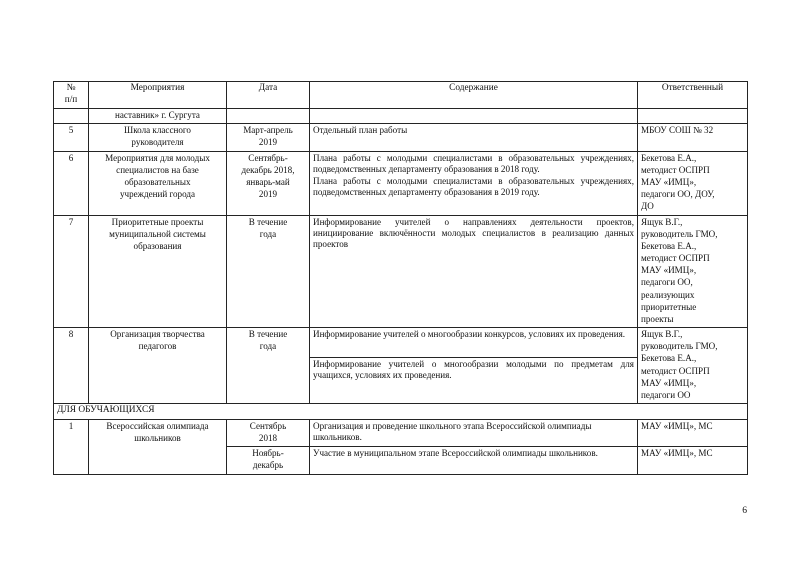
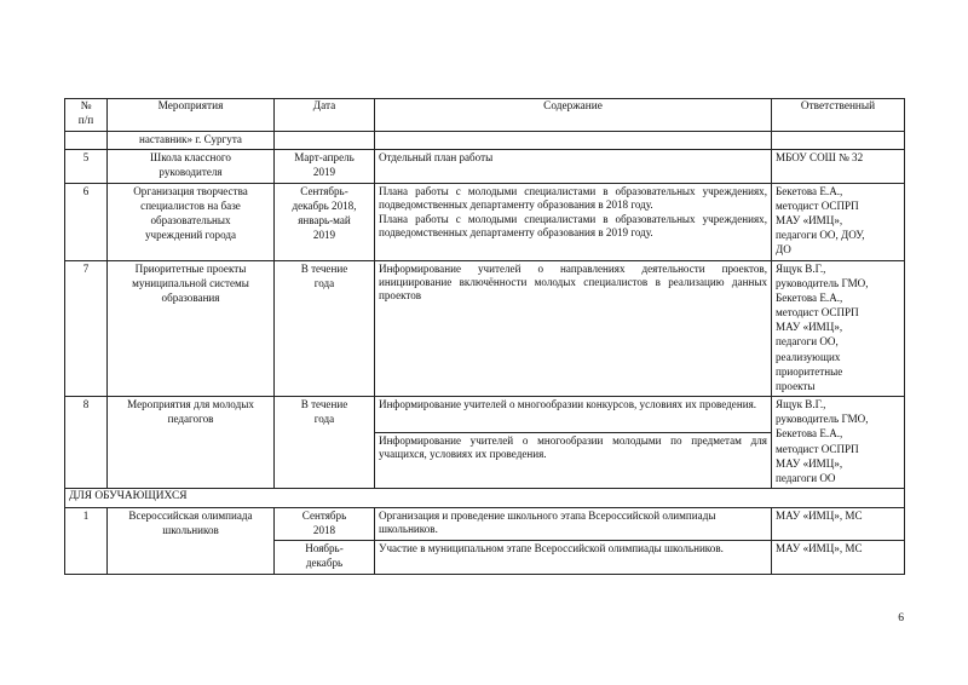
  № п/п	Мероприятия	Дата	Содержание	Ответственный
  	наставник» г. Сургута
  5	Школа классного руководителя	Март-апрель 2019	Отдельный план работы	МБОУ СОШ № 32
- 6	Мероприятия для молодых специалистов на базе образовательных учреждений города	Сентябрь- декабрь 2018, январь-май 2019	Плана работы с молодыми специалистами в образовательных учреждениях, подведомственных департаменту образования в 2018 году. Плана работы с молодыми специалистами в образовательных учреждениях, подведомственных департаменту образования в 2019 году.	Бекетова Е.А., методист ОСПРП МАУ «ИМЦ», педагоги ОО, ДОУ, ДО
+ 6	Организация творчества специалистов на базе образовательных учреждений города	Сентябрь- декабрь 2018, январь-май 2019	Плана работы с молодыми специалистами в образовательных учреждениях, подведомственных департаменту образования в 2018 году. Плана работы с молодыми специалистами в образовательных учреждениях, подведомственных департаменту образования в 2019 году.	Бекетова Е.А., методист ОСПРП МАУ «ИМЦ», педагоги ОО, ДОУ, ДО
  7	Приоритетные проекты муниципальной системы образования	В течение года	Информирование учителей о направлениях деятельности проектов, инициирование включённости молодых специалистов в реализацию данных проектов	Ящук В.Г., руководитель ГМО, Бекетова Е.А., методист ОСПРП МАУ «ИМЦ», педагоги ОО, реализующих приоритетные проекты
- 8	Организация творчества педагогов	В течение года	Информирование учителей о многообразии конкурсов, условиях их проведения.	Ящук В.Г., руководитель ГМО, Бекетова Е.А., методист ОСПРП МАУ «ИМЦ», педагоги ОО
+ 8	Мероприятия для молодых педагогов	В течение года	Информирование учителей о многообразии конкурсов, условиях их проведения.	Ящук В.Г., руководитель ГМО, Бекетова Е.А., методист ОСПРП МАУ «ИМЦ», педагоги ОО
  Информирование учителей о многообразии молодыми по предметам для учащихся, условиях их проведения.
  ДЛЯ ОБУЧАЮЩИХСЯ
  1	Всероссийская олимпиада школьников	Сентябрь 2018	Организация и проведение школьного этапа Всероссийской олимпиады школьников.	МАУ «ИМЦ», МС
  Ноябрь- декабрь	Участие в муниципальном этапе Всероссийской олимпиады школьников.	МАУ «ИМЦ», МС
  6
